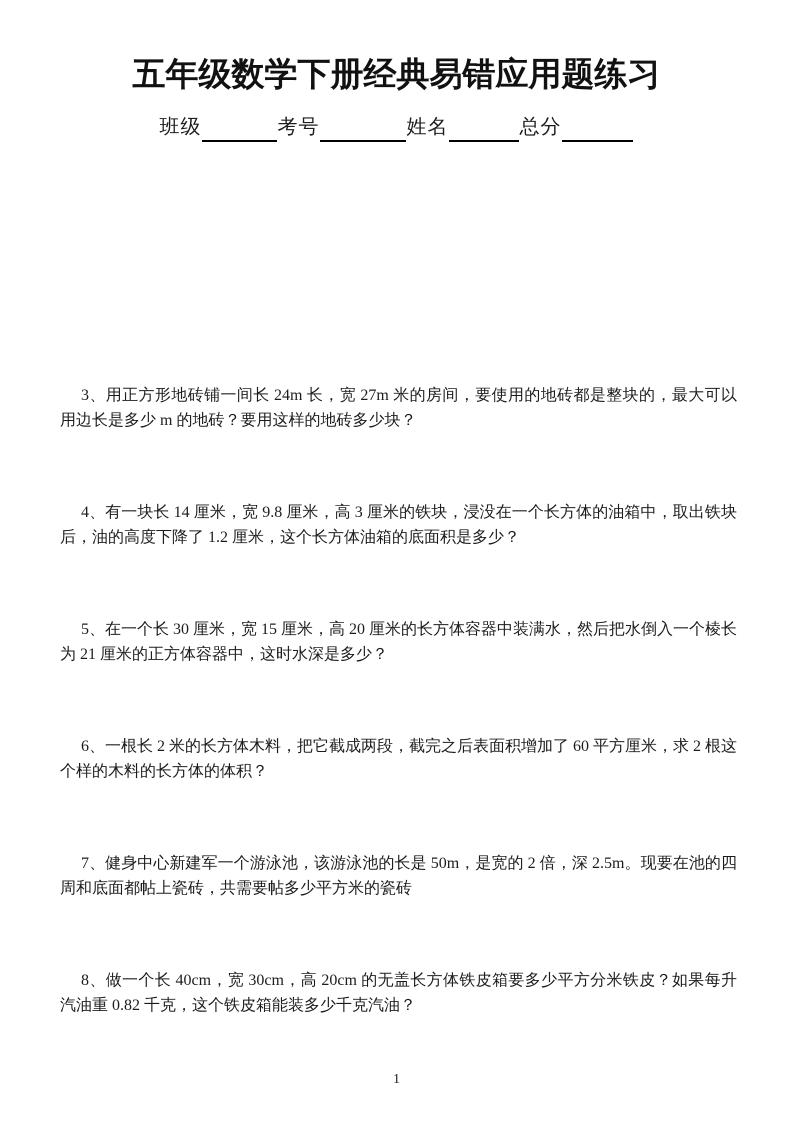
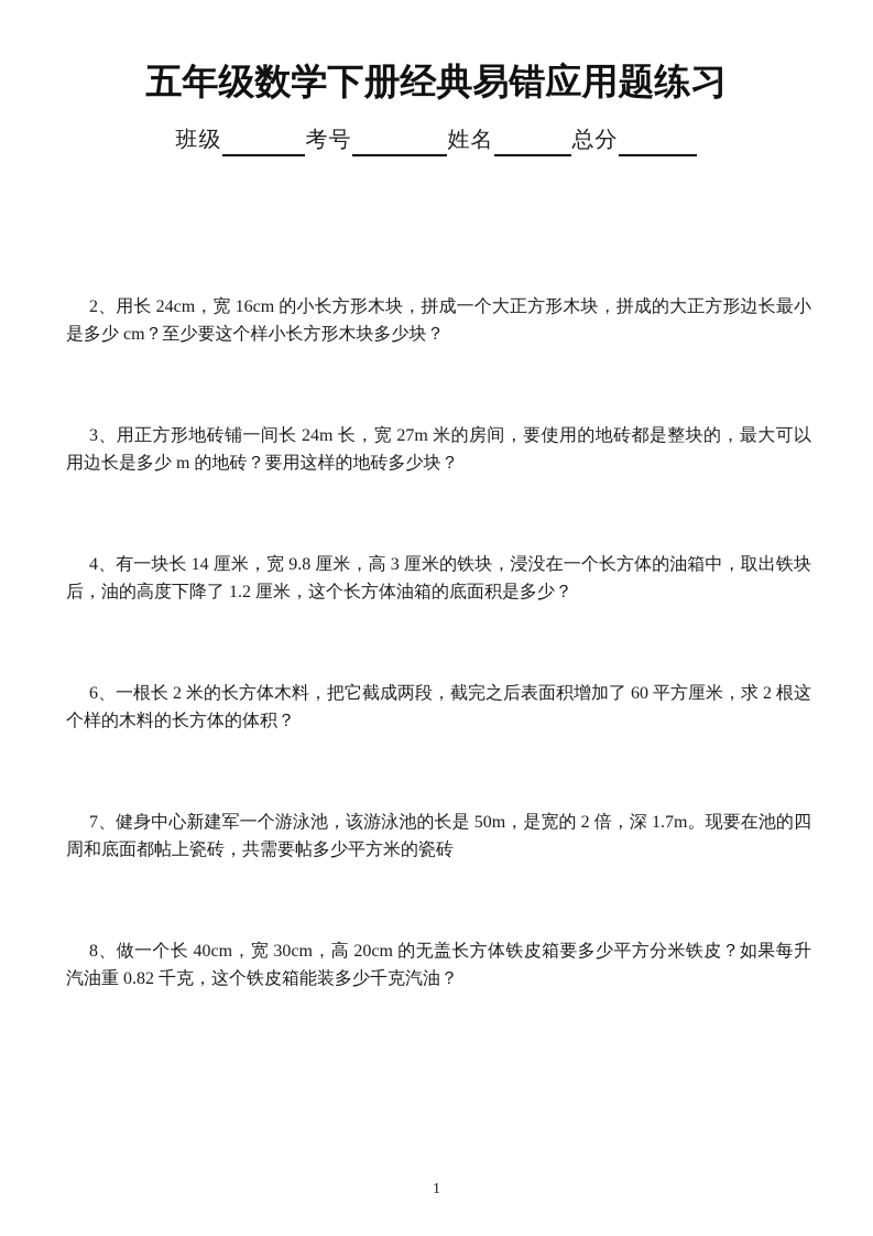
  五年级数学下册经典易错应用题练习
  班级 考号 姓名 总分
+ 2、用长 24cm，宽 16cm 的小长方形木块，拼成一个大正方形木块，拼成的大正方形边长最小是多少 cm？至少要这个样小长方形木块多少块？
  3、用正方形地砖铺一间长 24m 长，宽 27m 米的房间，要使用的地砖都是整块的，最大可以用边长是多少 m 的地砖？要用这样的地砖多少块？
  4、有一块长 14 厘米，宽 9.8 厘米，高 3 厘米的铁块，浸没在一个长方体的油箱中，取出铁块后，油的高度下降了 1.2 厘米，这个长方体油箱的底面积是多少？
- 5、在一个长 30 厘米，宽 15 厘米，高 20 厘米的长方体容器中装满水，然后把水倒入一个棱长为 21 厘米的正方体容器中，这时水深是多少？
  6、一根长 2 米的长方体木料，把它截成两段，截完之后表面积增加了 60 平方厘米，求 2 根这个样的木料的长方体的体积？
- 7、健身中心新建军一个游泳池，该游泳池的长是 50m，是宽的 2 倍，深 2.5m。现要在池的四周和底面都帖上瓷砖，共需要帖多少平方米的瓷砖
+ 7、健身中心新建军一个游泳池，该游泳池的长是 50m，是宽的 2 倍，深 1.7m。现要在池的四周和底面都帖上瓷砖，共需要帖多少平方米的瓷砖
  8、做一个长 40cm，宽 30cm，高 20cm 的无盖长方体铁皮箱要多少平方分米铁皮？如果每升汽油重 0.82 千克，这个铁皮箱能装多少千克汽油？
  1
